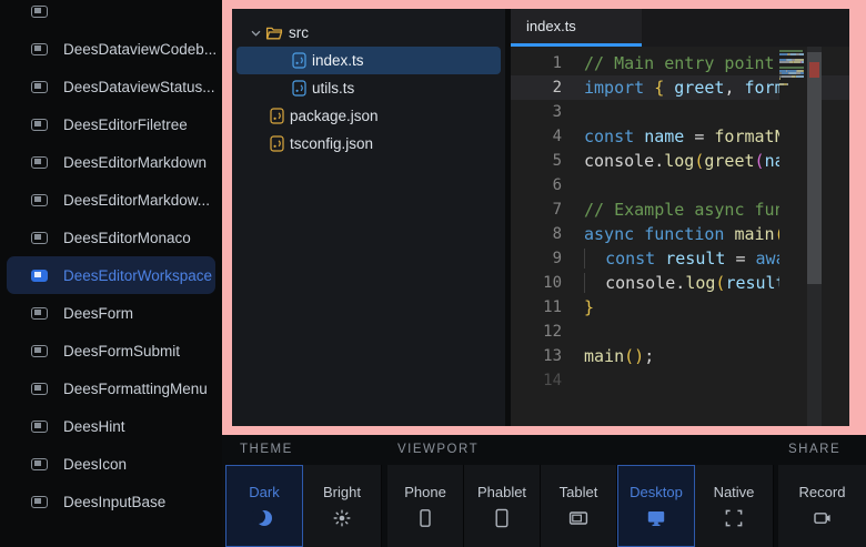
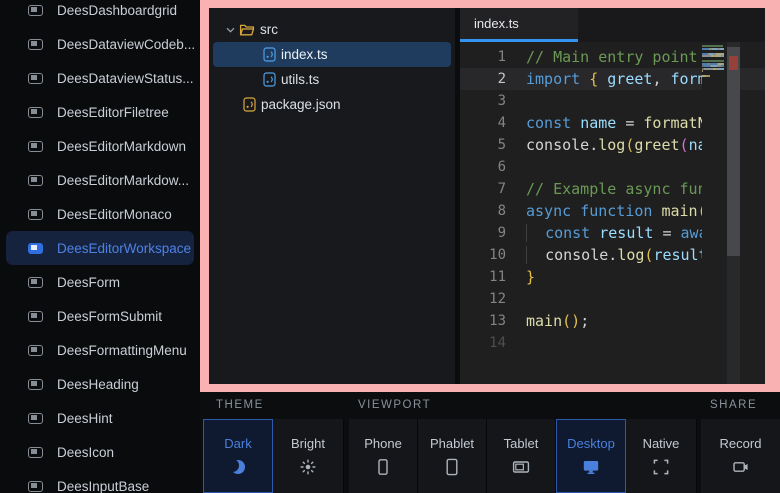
+ DeesDashboardgrid
  DeesDataviewCodeb...
  DeesDataviewStatus...
  DeesEditorFiletree
  DeesEditorMarkdown
  DeesEditorMarkdow...
  DeesEditorMonaco
  DeesEditorWorkspace
  DeesForm
  DeesFormSubmit
  DeesFormattingMenu
+ DeesHeading
  DeesHint
  DeesIcon
  DeesInputBase
  src
  index.ts
  utils.ts
  package.json
- tsconfig.json
  index.ts
  1
  // Main entry point
  2
  import { greet, for
  3
  4
  const name = format
  5
  console.log(greet(n
  6
  7
  // Example async fu
  8
  async function main
  9
  const result = aw
  10
  console.log(resul
  11
  }
  12
  13
  main();
  14
  THEME
  VIEWPORT
  SHARE
  Dark
  Bright
  Phone
  Phablet
  Tablet
  Desktop
  Native
  Record
